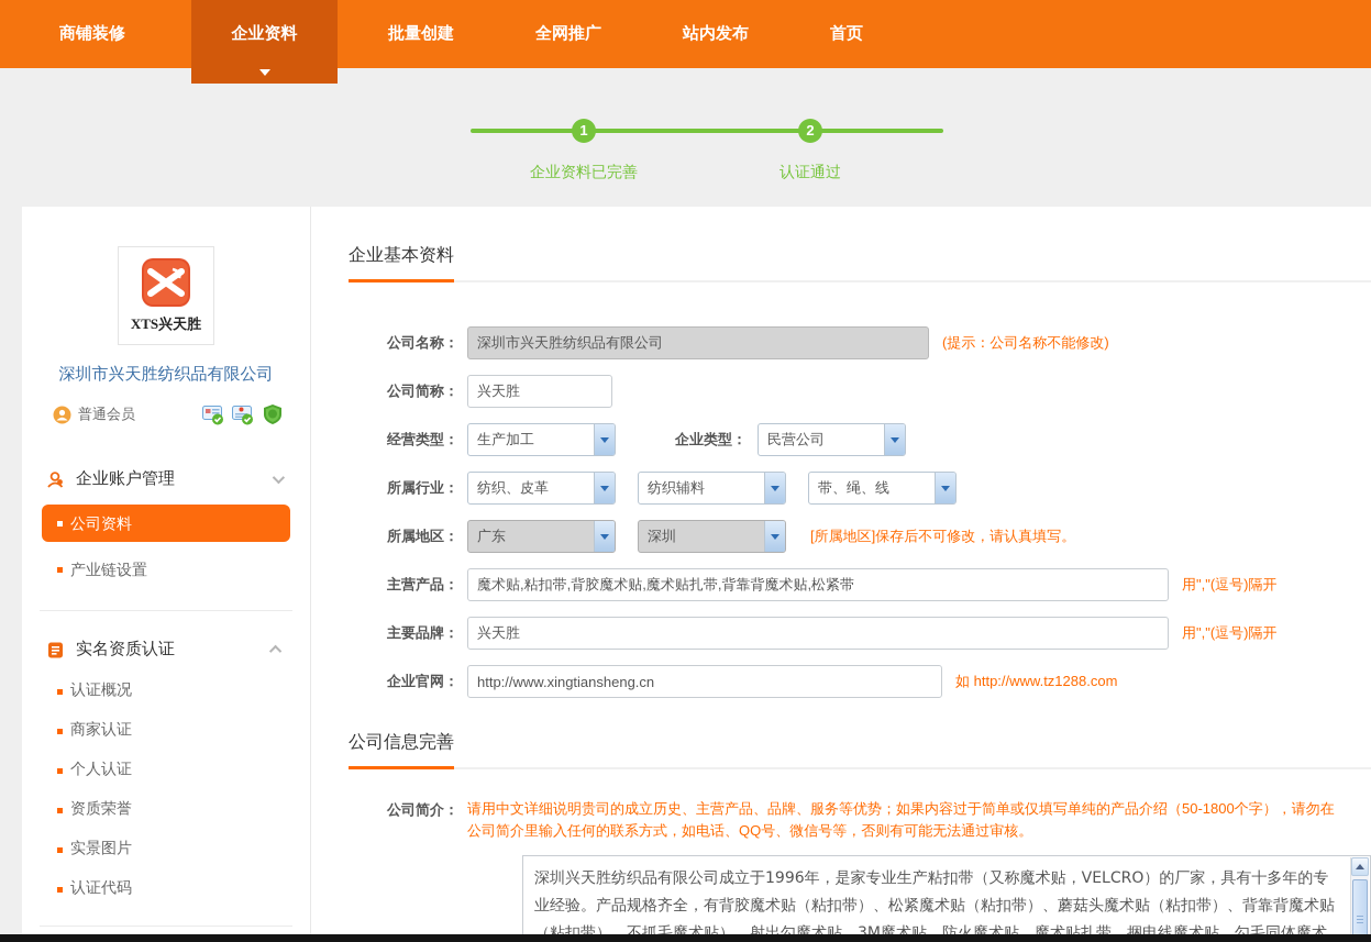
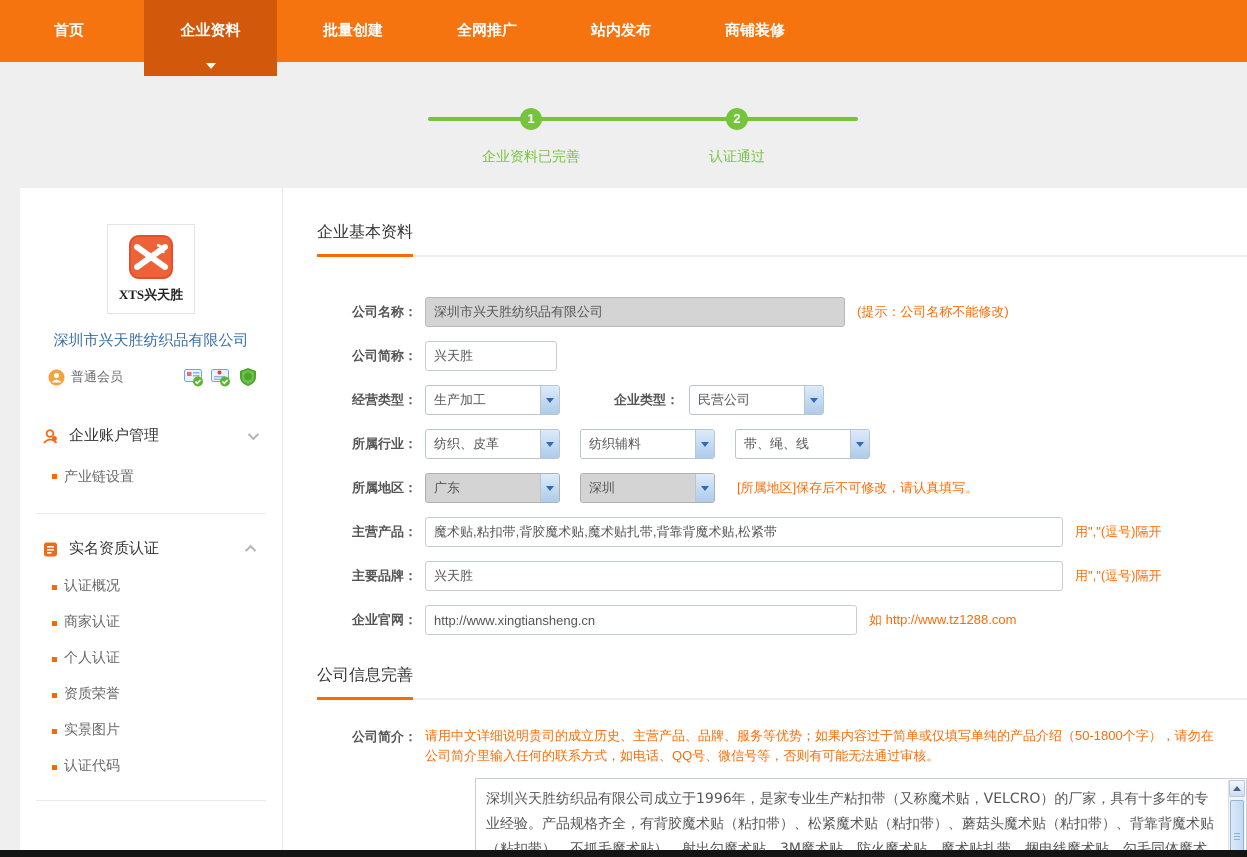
- 商铺装修
+ 首页
  企业资料
  批量创建
  全网推广
  站内发布
- 首页
+ 商铺装修
  1
  2
  企业资料已完善
  认证通过
  XTS兴天胜
  深圳市兴天胜纺织品有限公司
  普通会员
  企业账户管理
- 公司资料
  产业链设置
  实名资质认证
  认证概况
  商家认证
  个人认证
  资质荣誉
  实景图片
  认证代码
  企业基本资料
  公司名称：
  深圳市兴天胜纺织品有限公司
  (提示：公司名称不能修改)
  公司简称：
  兴天胜
  经营类型：
  生产加工
  企业类型：
  民营公司
  所属行业：
  纺织、皮革
  纺织辅料
  带、绳、线
  所属地区：
  广东
  深圳
  [所属地区]保存后不可修改，请认真填写。
  主营产品：
  魔术贴,粘扣带,背胶魔术贴,魔术贴扎带,背靠背魔术贴,松紧带
  用","(逗号)隔开
  主要品牌：
  兴天胜
  用","(逗号)隔开
  企业官网：
  http://www.xingtiansheng.cn
  如 http://www.tz1288.com
  公司信息完善
  公司简介：
  请用中文详细说明贵司的成立历史、主营产品、品牌、服务等优势；如果内容过于简单或仅填写单纯的产品介绍（50-1800个字），请勿在公司简介里输入任何的联系方式，如电话、QQ号、微信号等，否则有可能无法通过审核。
